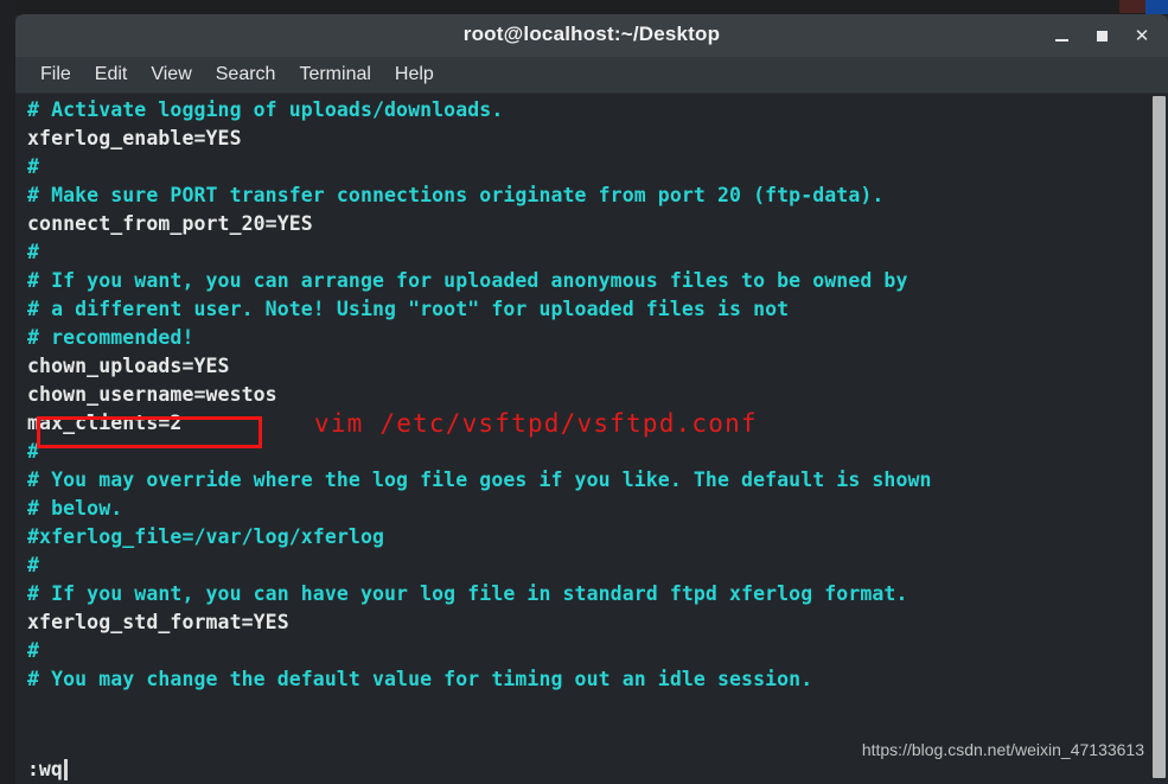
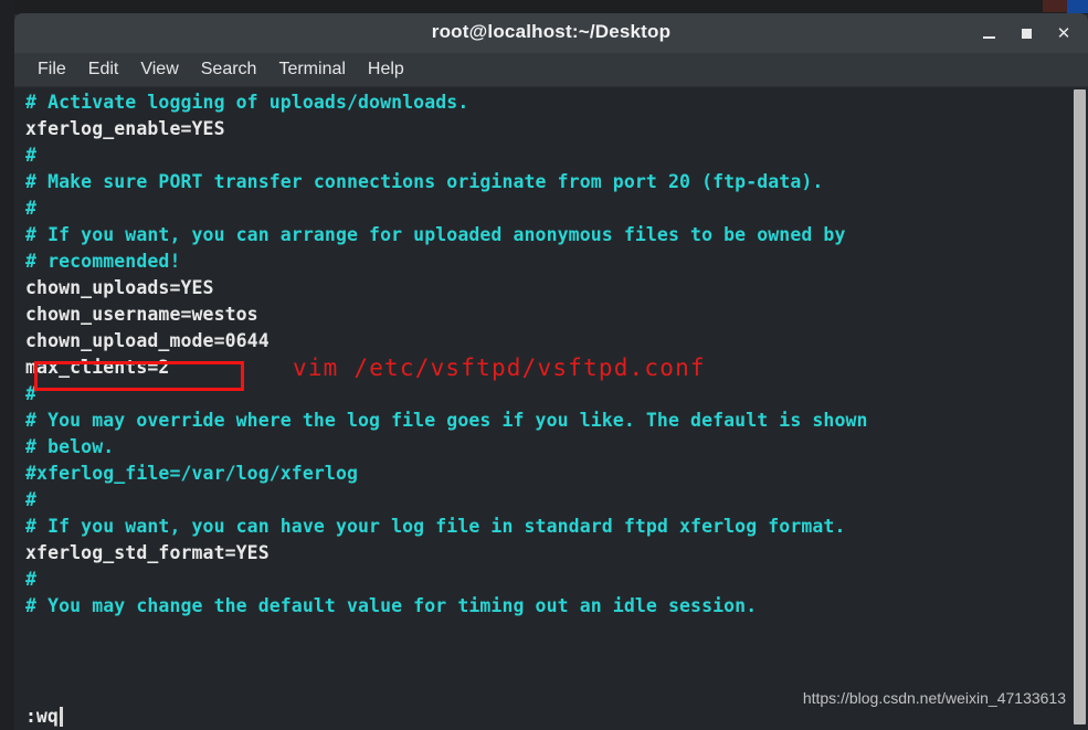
  root@localhost:~/Desktop
  ✕
  File
  Edit
  View
  Search
  Terminal
  Help
  # Activate logging of uploads/downloads.
  xferlog_enable=YES
  #
  # Make sure PORT transfer connections originate from port 20 (ftp-data).
- connect_from_port_20=YES
  #
  # If you want, you can arrange for uploaded anonymous files to be owned by
- # a different user. Note! Using "root" for uploaded files is not
  # recommended!
  chown_uploads=YES
  chown_username=westos
+ chown_upload_mode=0644
  max_clients=2
  vim /etc/vsftpd/vsftpd.conf
  #
  # You may override where the log file goes if you like. The default is shown
  # below.
  #xferlog_file=/var/log/xferlog
  #
  # If you want, you can have your log file in standard ftpd xferlog format.
  xferlog_std_format=YES
  #
  # You may change the default value for timing out an idle session.
  :wq
  https://blog.csdn.net/weixin_47133613
